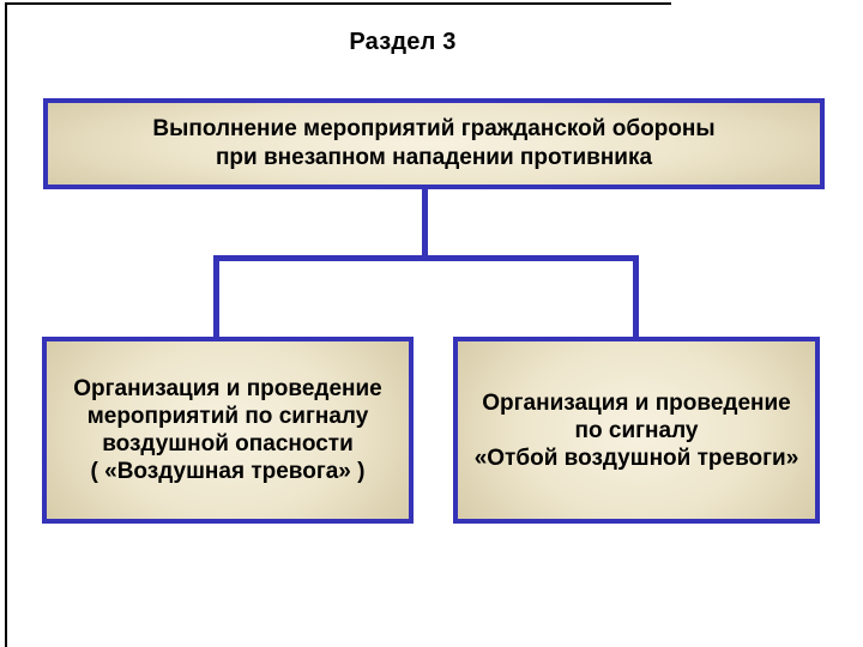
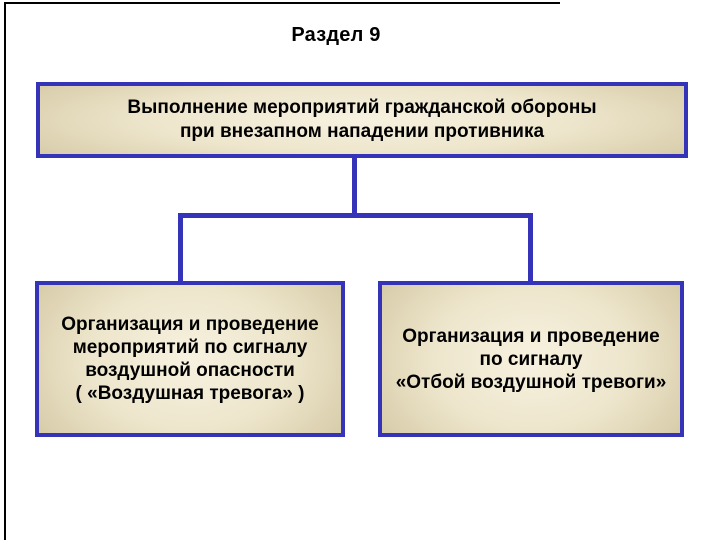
- Раздел 3
+ Раздел 9
  Выполнение мероприятий гражданской обороны
  при внезапном нападении противника
  Организация и проведение
  мероприятий по сигналу
  воздушной опасности
  ( «Воздушная тревога» )
  Организация и проведение
  по сигналу
  «Отбой воздушной тревоги»
